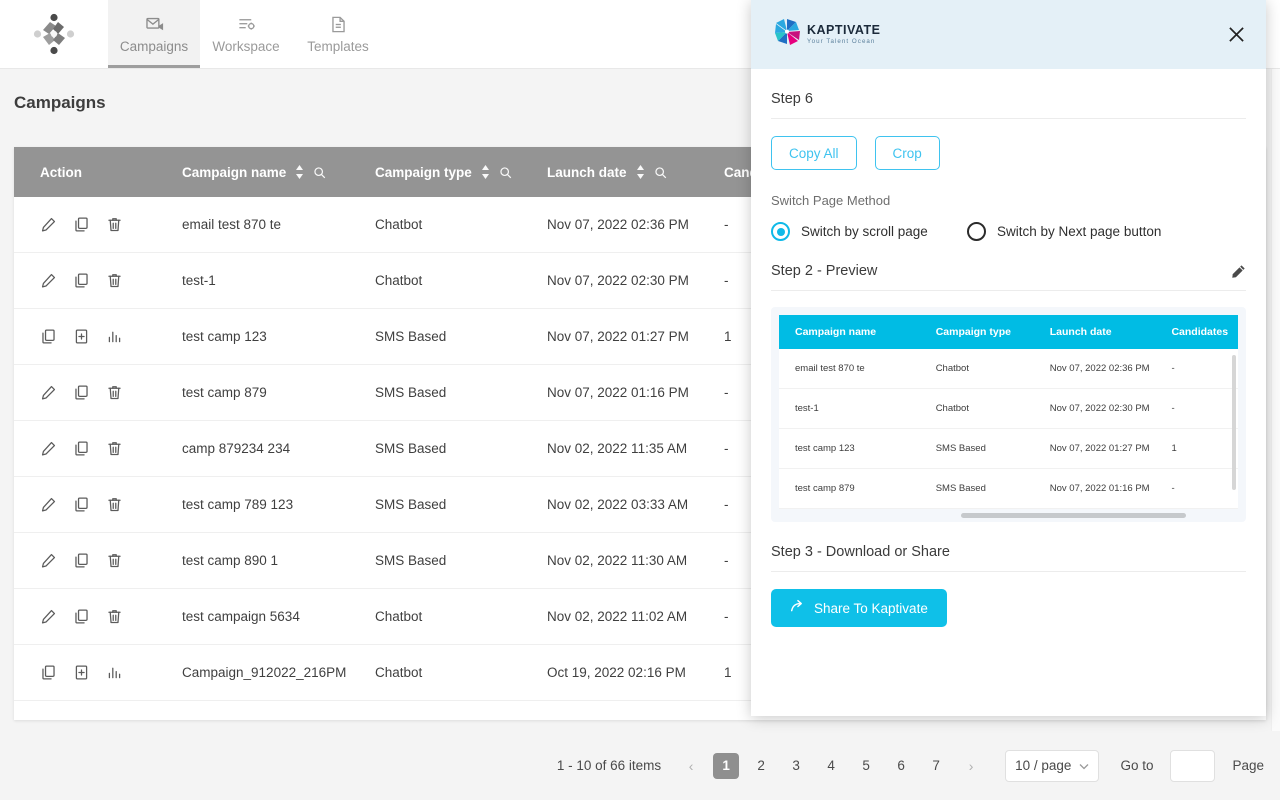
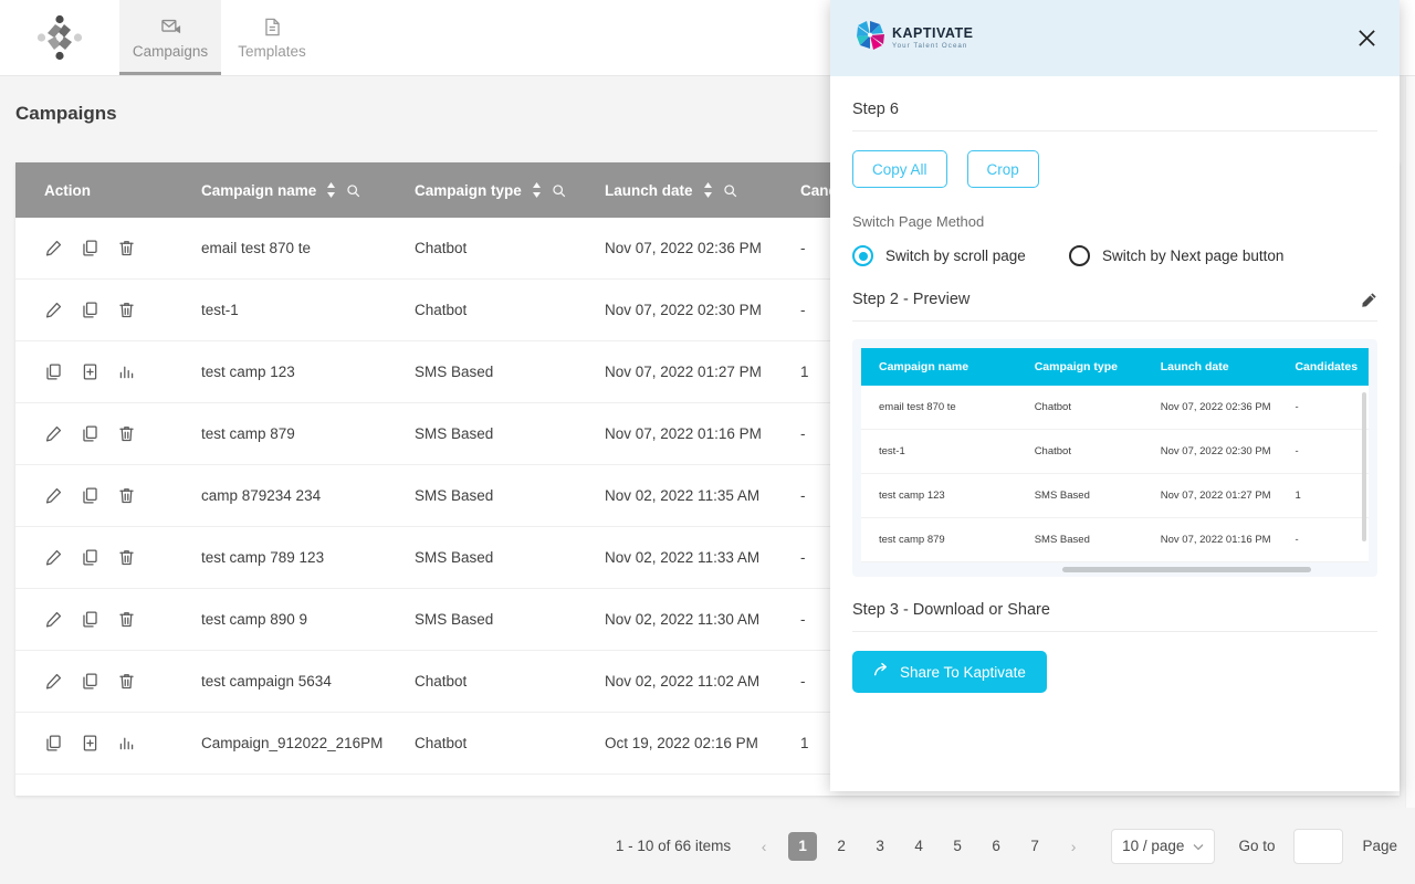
  Campaigns
- Workspace
  Templates
  Campaigns
  Action
  Campaign name
  Campaign type
  Launch date
  email test 870 te
  Chatbot
  Nov 07, 2022 02:36 PM
  -
  test-1
  Chatbot
  Nov 07, 2022 02:30 PM
  -
  test camp 123
  SMS Based
  Nov 07, 2022 01:27 PM
  1
  test camp 879
  SMS Based
  Nov 07, 2022 01:16 PM
  -
  camp 879234 234
  SMS Based
  Nov 02, 2022 11:35 AM
  -
  test camp 789 123
  SMS Based
- Nov 02, 2022 03:33 AM
+ Nov 02, 2022 11:33 AM
  -
- test camp 890 1
+ test camp 890 9
  SMS Based
  Nov 02, 2022 11:30 AM
  -
  test campaign 5634
  Chatbot
  Nov 02, 2022 11:02 AM
  -
  Campaign_912022_216PM
  Chatbot
  Oct 19, 2022 02:16 PM
  1
  1 - 10 of 66 items
  ‹
  1
  2
  3
  4
  5
  6
  7
  ›
  10 / page
  Go to
  Page
  KAPTIVATE
  Step 6
  Copy All
  Crop
  Switch Page Method
  Switch by scroll page
  Switch by Next page button
  Step 2 - Preview
  Campaign name
  Campaign type
  Launch date
  Candidates
  email test 870 te
  Chatbot
  Nov 07, 2022 02:36 PM
  -
  test-1
  Chatbot
  Nov 07, 2022 02:30 PM
  -
  test camp 123
  SMS Based
  Nov 07, 2022 01:27 PM
  1
  test camp 879
  SMS Based
  Nov 07, 2022 01:16 PM
  -
  Step 3 - Download or Share
  Share To Kaptivate
